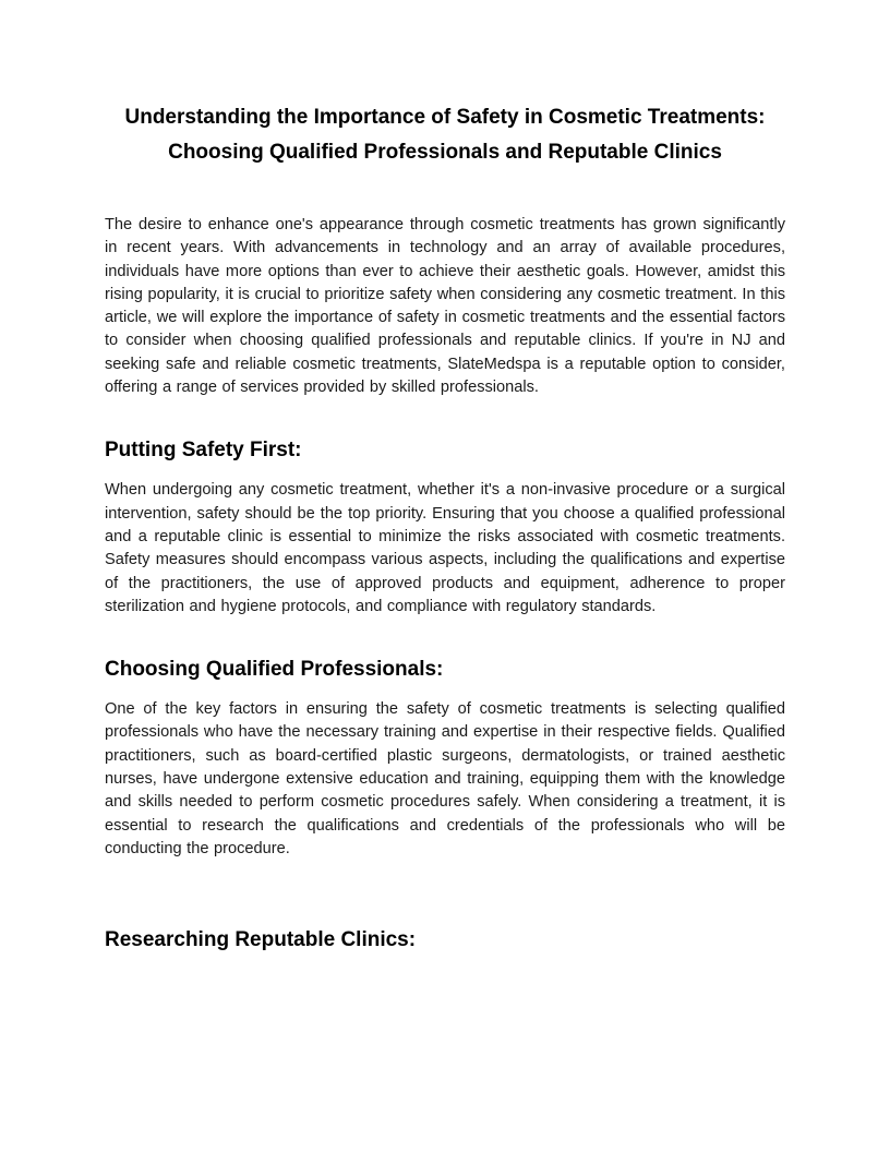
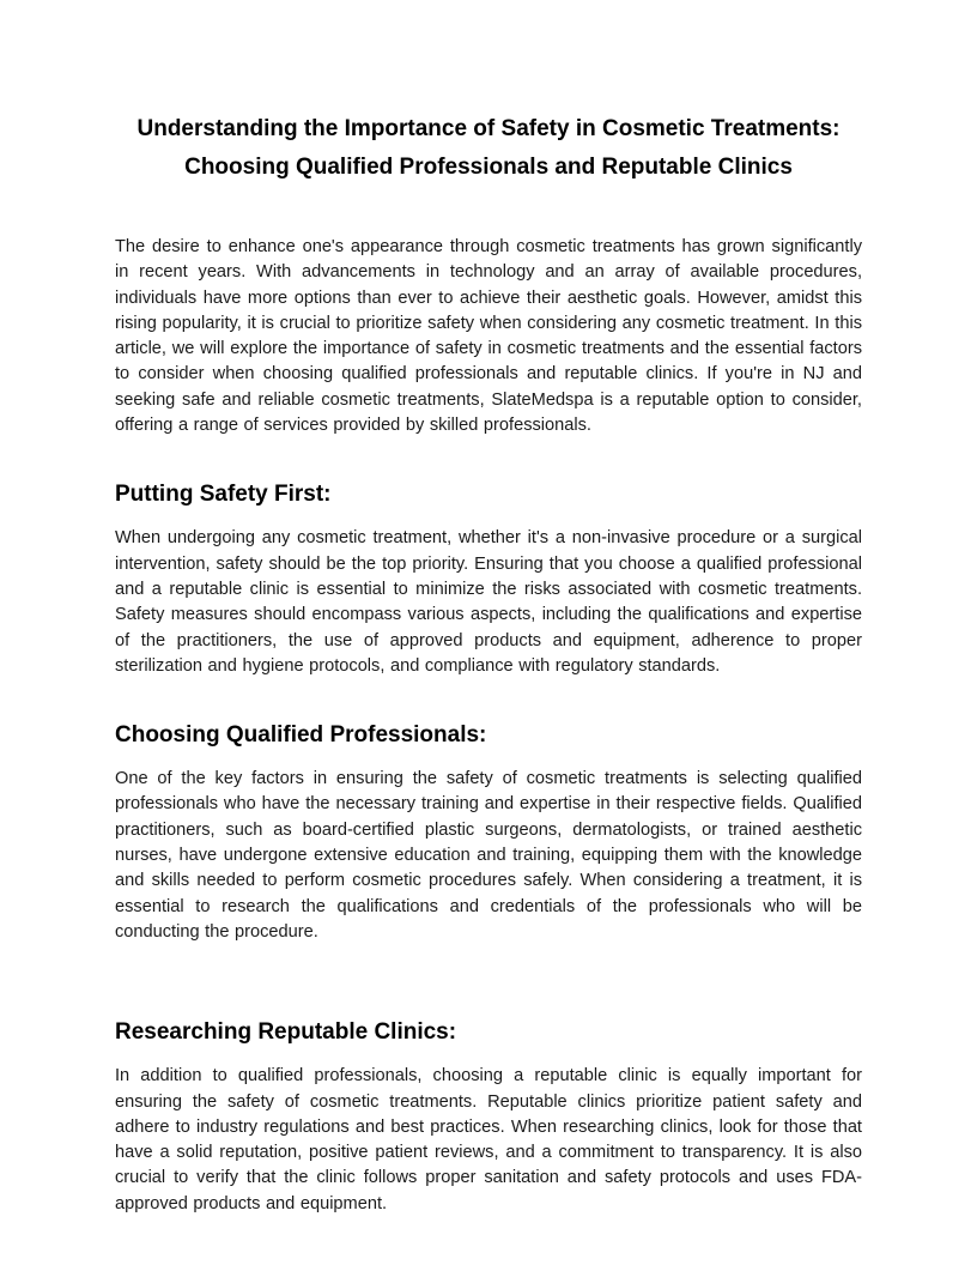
  Understanding the Importance of Safety in Cosmetic Treatments:
  Choosing Qualified Professionals and Reputable Clinics
  The desire to enhance one's appearance through cosmetic treatments has grown significantly in recent years. With advancements in technology and an array of available procedures, individuals have more options than ever to achieve their aesthetic goals. However, amidst this rising popularity, it is crucial to prioritize safety when considering any cosmetic treatment. In this article, we will explore the importance of safety in cosmetic treatments and the essential factors to consider when choosing qualified professionals and reputable clinics. If you're in NJ and seeking safe and reliable cosmetic treatments, SlateMedspa is a reputable option to consider, offering a range of services provided by skilled professionals.
  Putting Safety First:
  When undergoing any cosmetic treatment, whether it's a non-invasive procedure or a surgical intervention, safety should be the top priority. Ensuring that you choose a qualified professional and a reputable clinic is essential to minimize the risks associated with cosmetic treatments. Safety measures should encompass various aspects, including the qualifications and expertise of the practitioners, the use of approved products and equipment, adherence to proper sterilization and hygiene protocols, and compliance with regulatory standards.
  Choosing Qualified Professionals:
  One of the key factors in ensuring the safety of cosmetic treatments is selecting qualified professionals who have the necessary training and expertise in their respective fields. Qualified practitioners, such as board-certified plastic surgeons, dermatologists, or trained aesthetic nurses, have undergone extensive education and training, equipping them with the knowledge and skills needed to perform cosmetic procedures safely. When considering a treatment, it is essential to research the qualifications and credentials of the professionals who will be conducting the procedure.
  Researching Reputable Clinics:
+ In addition to qualified professionals, choosing a reputable clinic is equally important for ensuring the safety of cosmetic treatments. Reputable clinics prioritize patient safety and adhere to industry regulations and best practices. When researching clinics, look for those that have a solid reputation, positive patient reviews, and a commitment to transparency. It is also crucial to verify that the clinic follows proper sanitation and safety protocols and uses FDA-approved products and equipment.
